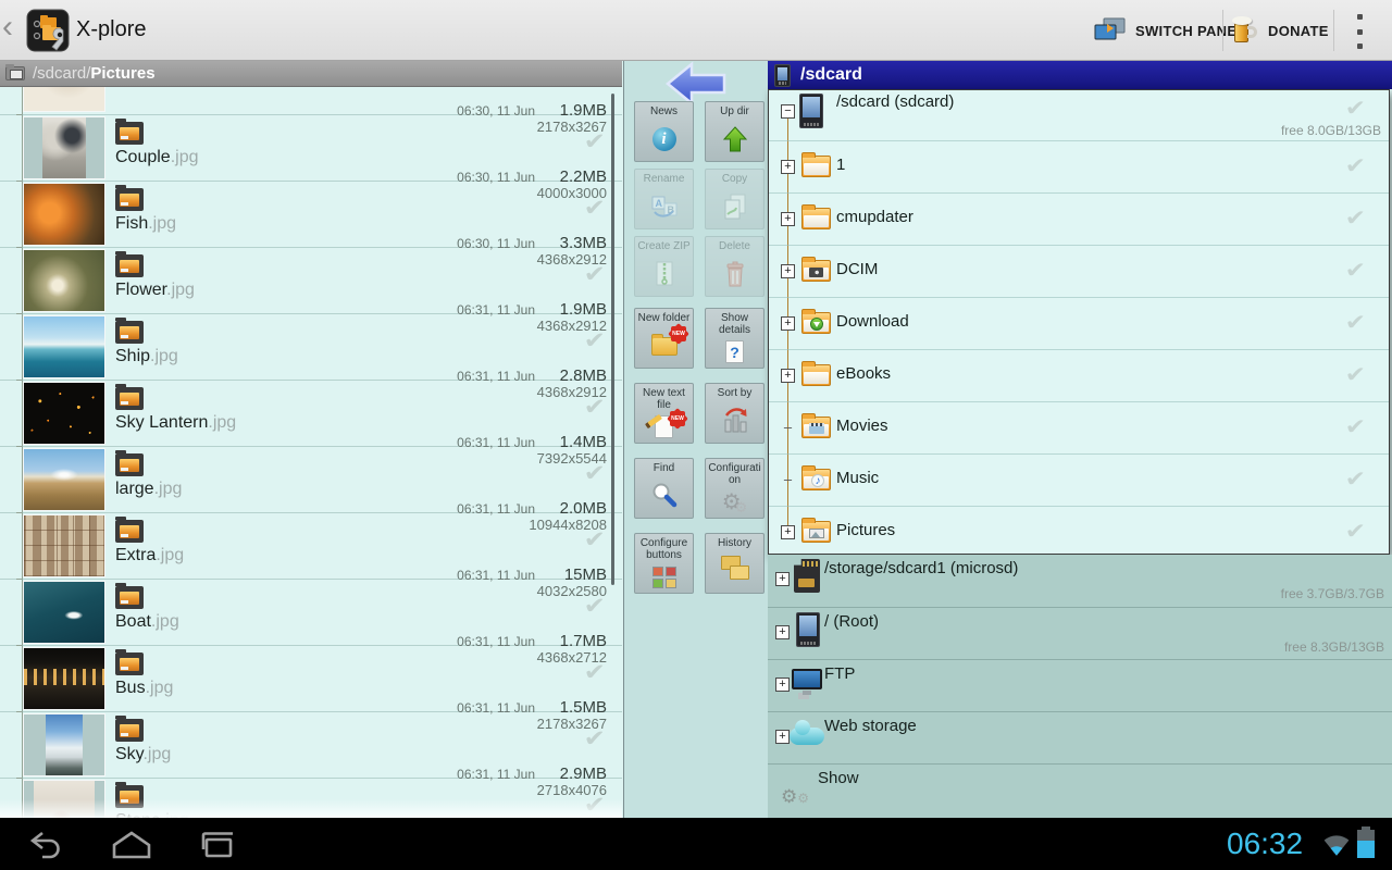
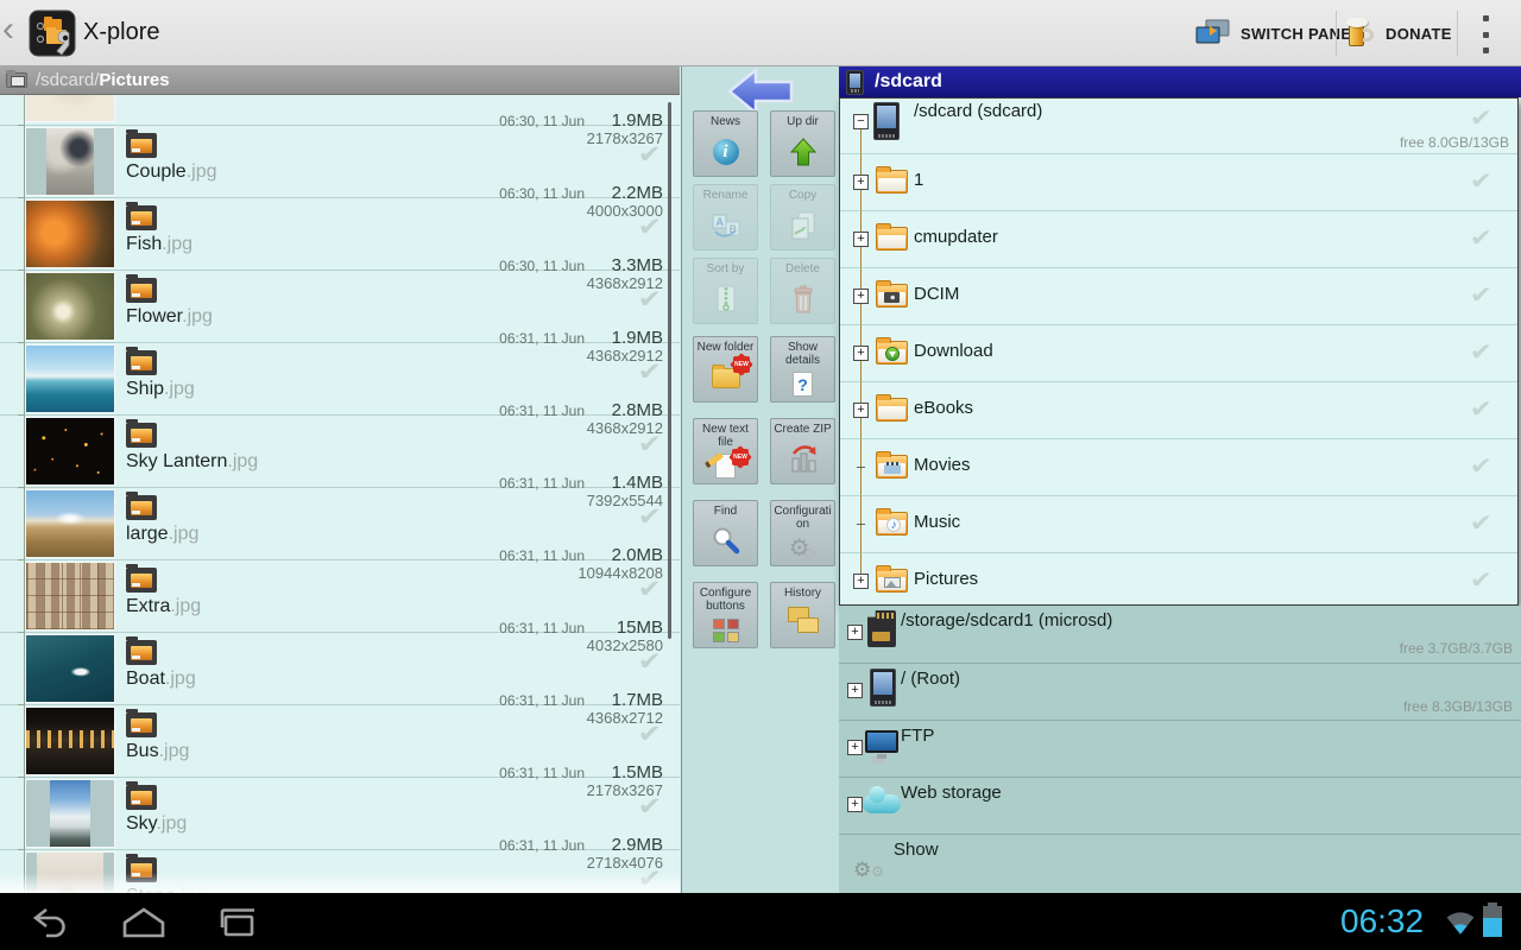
  ‹
  X-plore
  SWITCH PAE
  DONATE
  /sdcard/
  Pictures
  Couple.jpg
  06:30, 11 Jun
  1.9MB
  2178x3267
  ✔
  Fish.jpg
  06:30, 11 Jun
  2.2MB
  4000x3000
  ✔
  Flower.jpg
  06:30, 11 Jun
  3.3MB
  4368x2912
  ✔
  Ship.jpg
  06:31, 11 Jun
  1.9MB
  4368x2912
  ✔
  Sky Lantern.jpg
  06:31, 11 Jun
  2.8MB
  4368x2912
  ✔
  large.jpg
  06:31, 11 Jun
  1.4MB
  7392x5544
  ✔
  Extra.jpg
  06:31, 11 Jun
  2.0MB
  10944x8208
  ✔
  Boat.jpg
  06:31, 11 Jun
  15MB
  4032x2580
  ✔
  Bus.jpg
  06:31, 11 Jun
  1.7MB
  4368x2712
  ✔
  Sky.jpg
  06:31, 11 Jun
  1.5MB
  2178x3267
  ✔
  06:31, 11 Jun
  2.9MB
  2718x4076
  News
  i
  Up dir
  Rename
  A
  B
  Copy
- Create ZIP
+ Sort by
  Delete
  New folder
  Show details
  ?
  New text file
- Sort by
+ Create ZIP
  Find
  Configuration
  ⚙
  ⚙
  Configure buttons
  History
  /sdcard
  −
  /sdcard (sdcard)
  free 8.0GB/13GB
  ✔
  +
  1
  ✔
  +
  cmupdater
  ✔
  +
  DCIM
  ✔
  +
  Download
  ✔
  +
  eBooks
  ✔
  –
  Movies
  ✔
  –
  ♪
  Music
  ✔
  +
  Pictures
  ✔
  +
  /storage/sdcard1 (microsd)
  free 3.7GB/3.7GB
  +
  / (Root)
  free 8.3GB/13GB
  +
  FTP
  +
  Web storage
  ⚙⚙
  Show
  06:32
